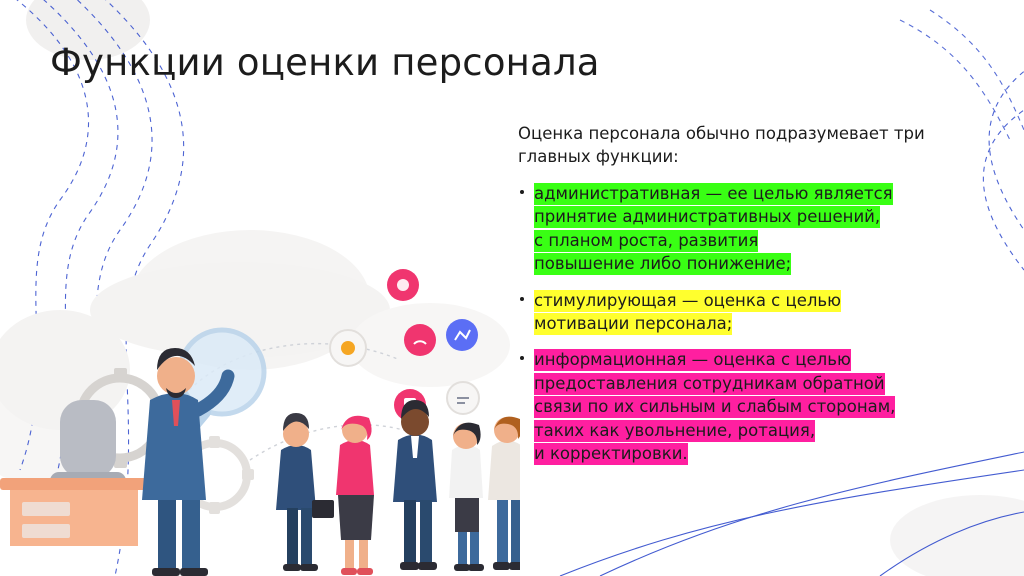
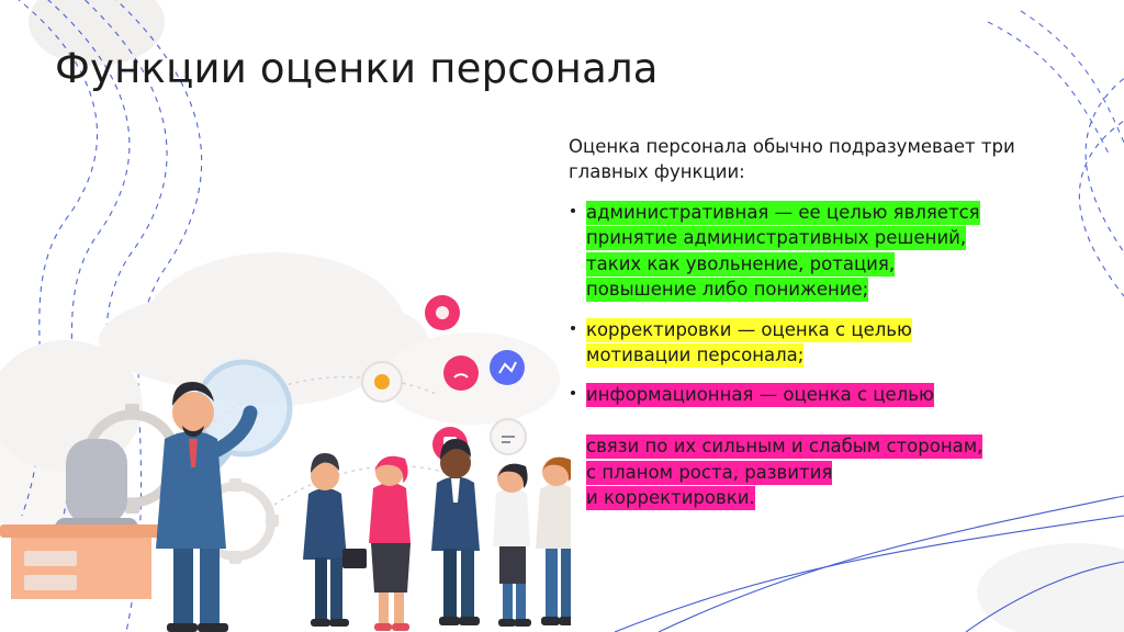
  Функции оценки персонала
  Оценка персонала обычно подразумевает три главных функции:
  административная — ее целью является
  принятие административных решений,
- с планом роста, развития
+ таких как увольнение, ротация,
  повышение либо понижение;
- стимулирующая — оценка с целью
+ корректировки — оценка с целью
  мотивации персонала;
  информационная — оценка с целью
- предоставления сотрудникам обратной
  связи по их сильным и слабым сторонам,
- таких как увольнение, ротация,
+ с планом роста, развития
  и корректировки.
